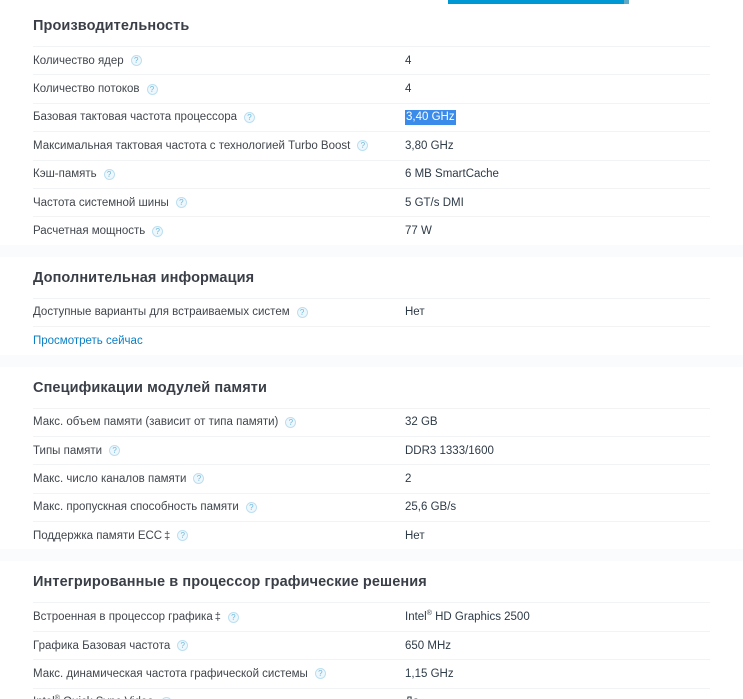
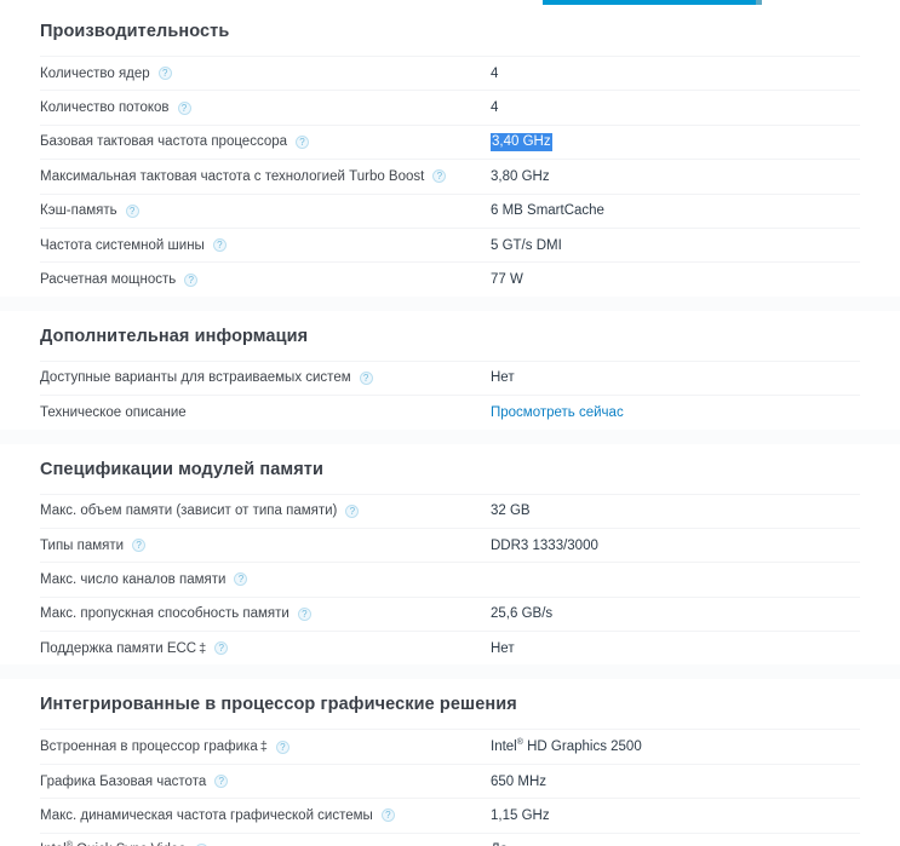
  Производительность
  Количество ядер
  ?
  4
  Количество потоков
  ?
  4
  Базовая тактовая частота процессора
  ?
  3,40 GHz
  Максимальная тактовая частота с технологией Turbo Boost
  ?
  3,80 GHz
  Кэш-память
  ?
  6 MB SmartCache
  Частота системной шины
  ?
  5 GT/s DMI
  Расчетная мощность
  ?
  77 W
  Дополнительная информация
  Доступные варианты для встраиваемых систем
  ?
  Нет
+ Техническое описание
  Просмотреть сейчас
  Спецификации модулей памяти
  Макс. объем памяти (зависит от типа памяти)
  ?
  32 GB
  Типы памяти
  ?
- DDR3 1333/1600
+ DDR3 1333/3000
  Макс. число каналов памяти
  ?
- 2
  Макс. пропускная способность памяти
  ?
  25,6 GB/s
  Поддержка памяти ECC
  ‡
  ?
  Нет
  Интегрированные в процессор графические решения
  Встроенная в процессор графика
  ‡
  ?
  Intel HD Graphics 2500
  Графика Базовая частота
  ?
  650 MHz
  Макс. динамическая частота графической системы
  ?
  1,15 GHz
